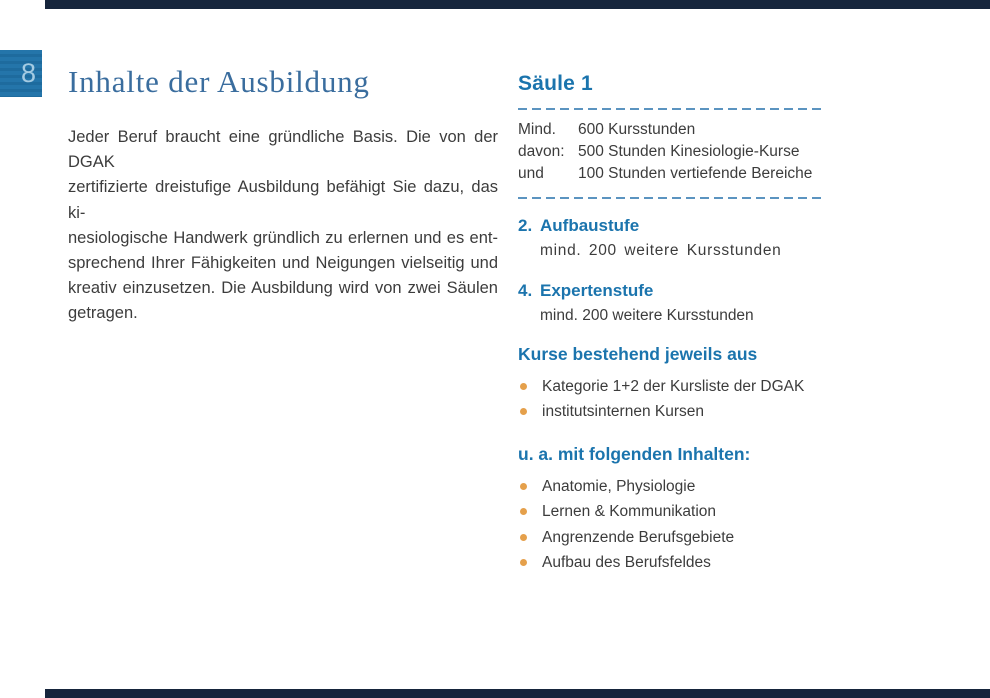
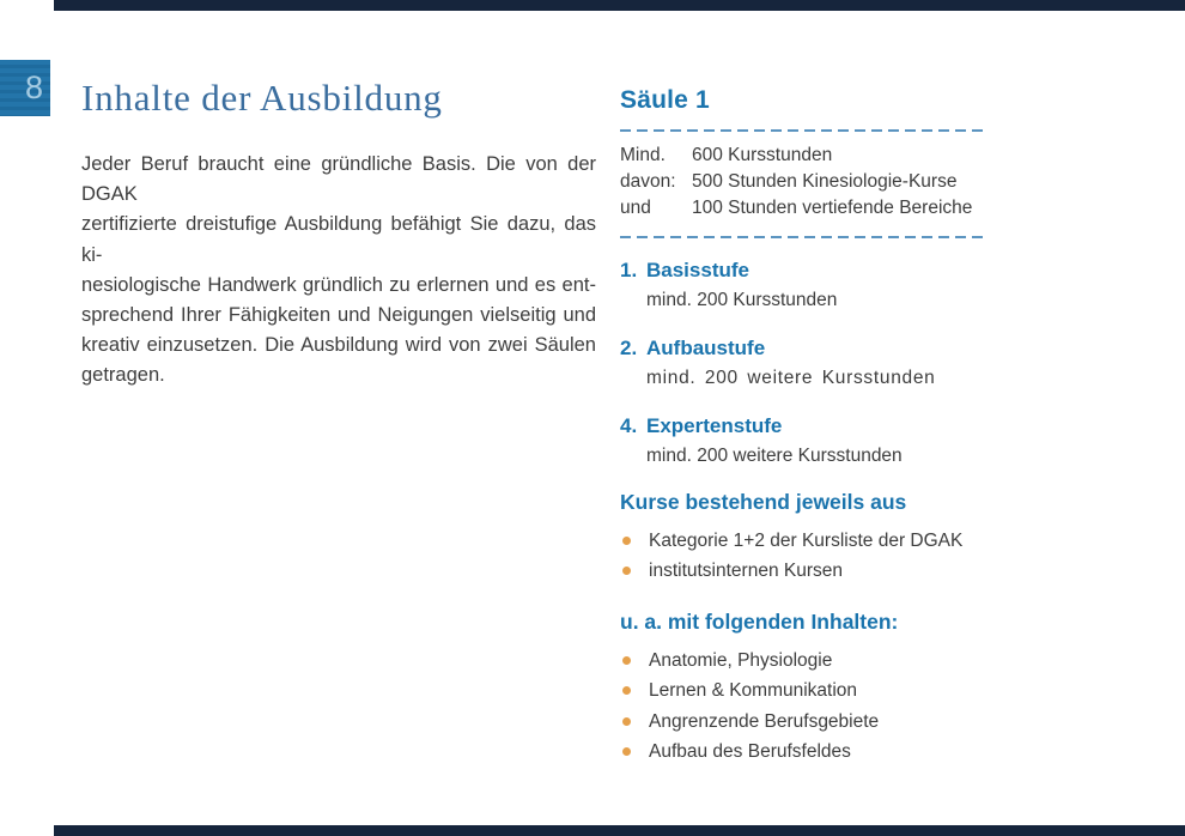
  8
  Inhalte der Ausbildung
  Jeder Beruf braucht eine gründliche Basis. Die von der DGAK
  zertifizierte dreistufige Ausbildung befähigt Sie dazu, das ki-
  nesiologische Handwerk gründlich zu erlernen und es ent-
  sprechend Ihrer Fähigkeiten und Neigungen vielseitig und
  kreativ einzusetzen. Die Ausbildung wird von zwei Säulen
  getragen.
  Säule 1
  Mind.
  600 Kursstunden
  davon:
  500 Stunden Kinesiologie-Kurse
  und
  100 Stunden vertiefende Bereiche
+ 1.
+ Basisstufe
+ mind. 200 Kursstunden
  2.
  Aufbaustufe
  mind. 200 weitere Kursstunden
  4.
  Expertenstufe
  mind. 200 weitere Kursstunden
  Kurse bestehend jeweils aus
  Kategorie 1+2 der Kursliste der DGAK
  institutsinternen Kursen
  u. a. mit folgenden Inhalten:
  Anatomie, Physiologie
  Lernen & Kommunikation
  Angrenzende Berufsgebiete
  Aufbau des Berufsfeldes
